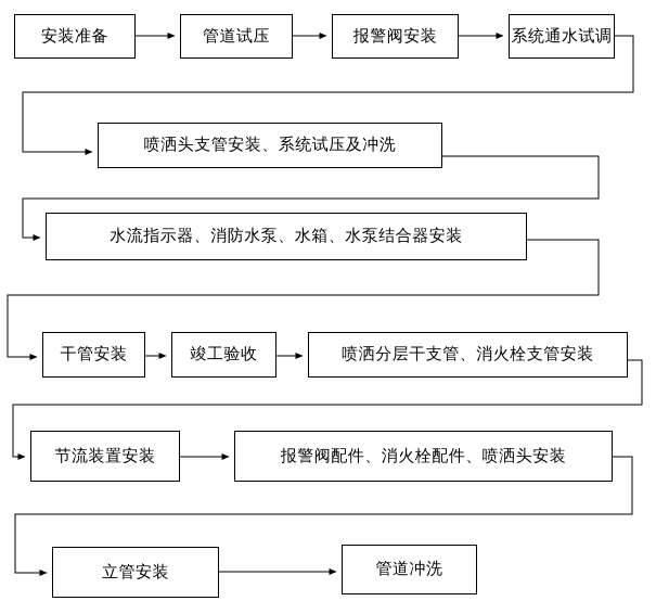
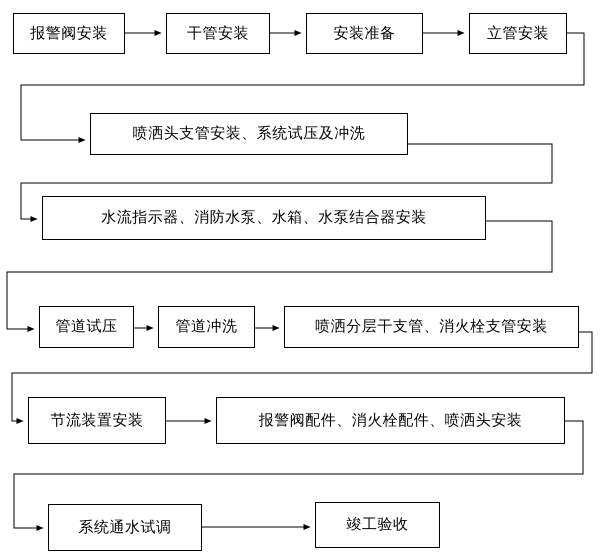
- 安装准备
+ 报警阀安装
- 管道试压
+ 干管安装
- 报警阀安装
+ 安装准备
- 系统通水试调
+ 立管安装
  喷洒头支管安装、系统试压及冲洗
  水流指示器、消防水泵、水箱、水泵结合器安装
- 干管安装
+ 管道试压
- 竣工验收
+ 管道冲洗
  喷洒分层干支管、消火栓支管安装
  节流装置安装
  报警阀配件、消火栓配件、喷洒头安装
- 立管安装
+ 系统通水试调
- 管道冲洗
+ 竣工验收
